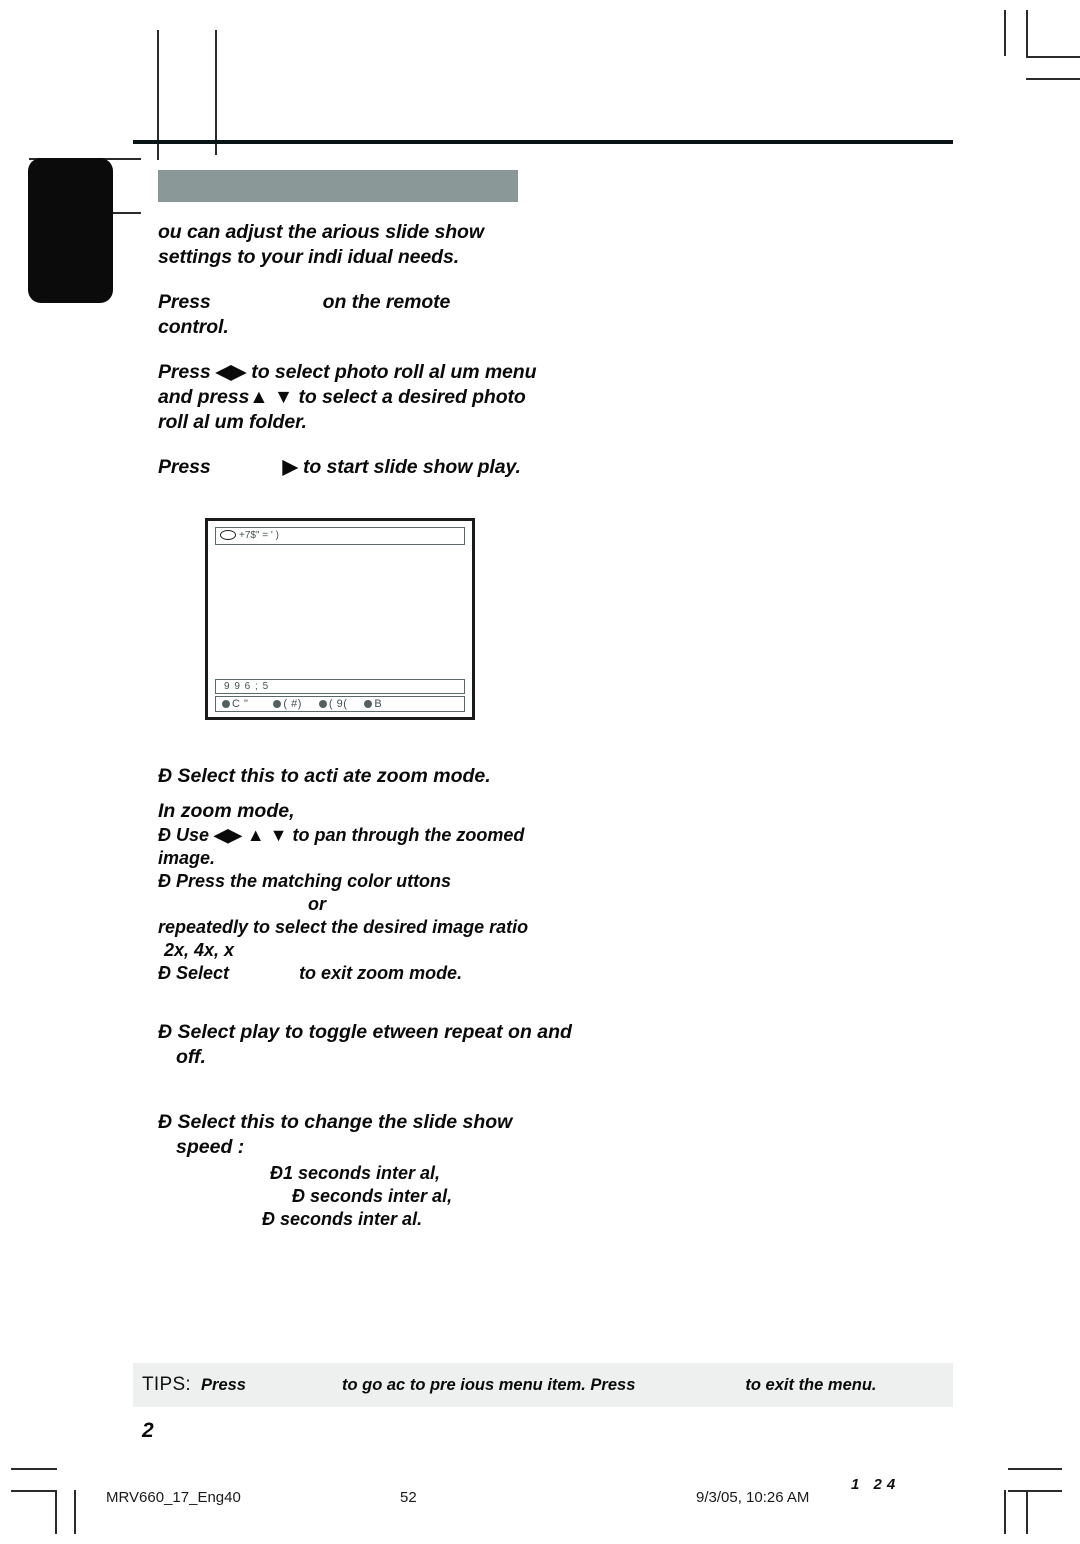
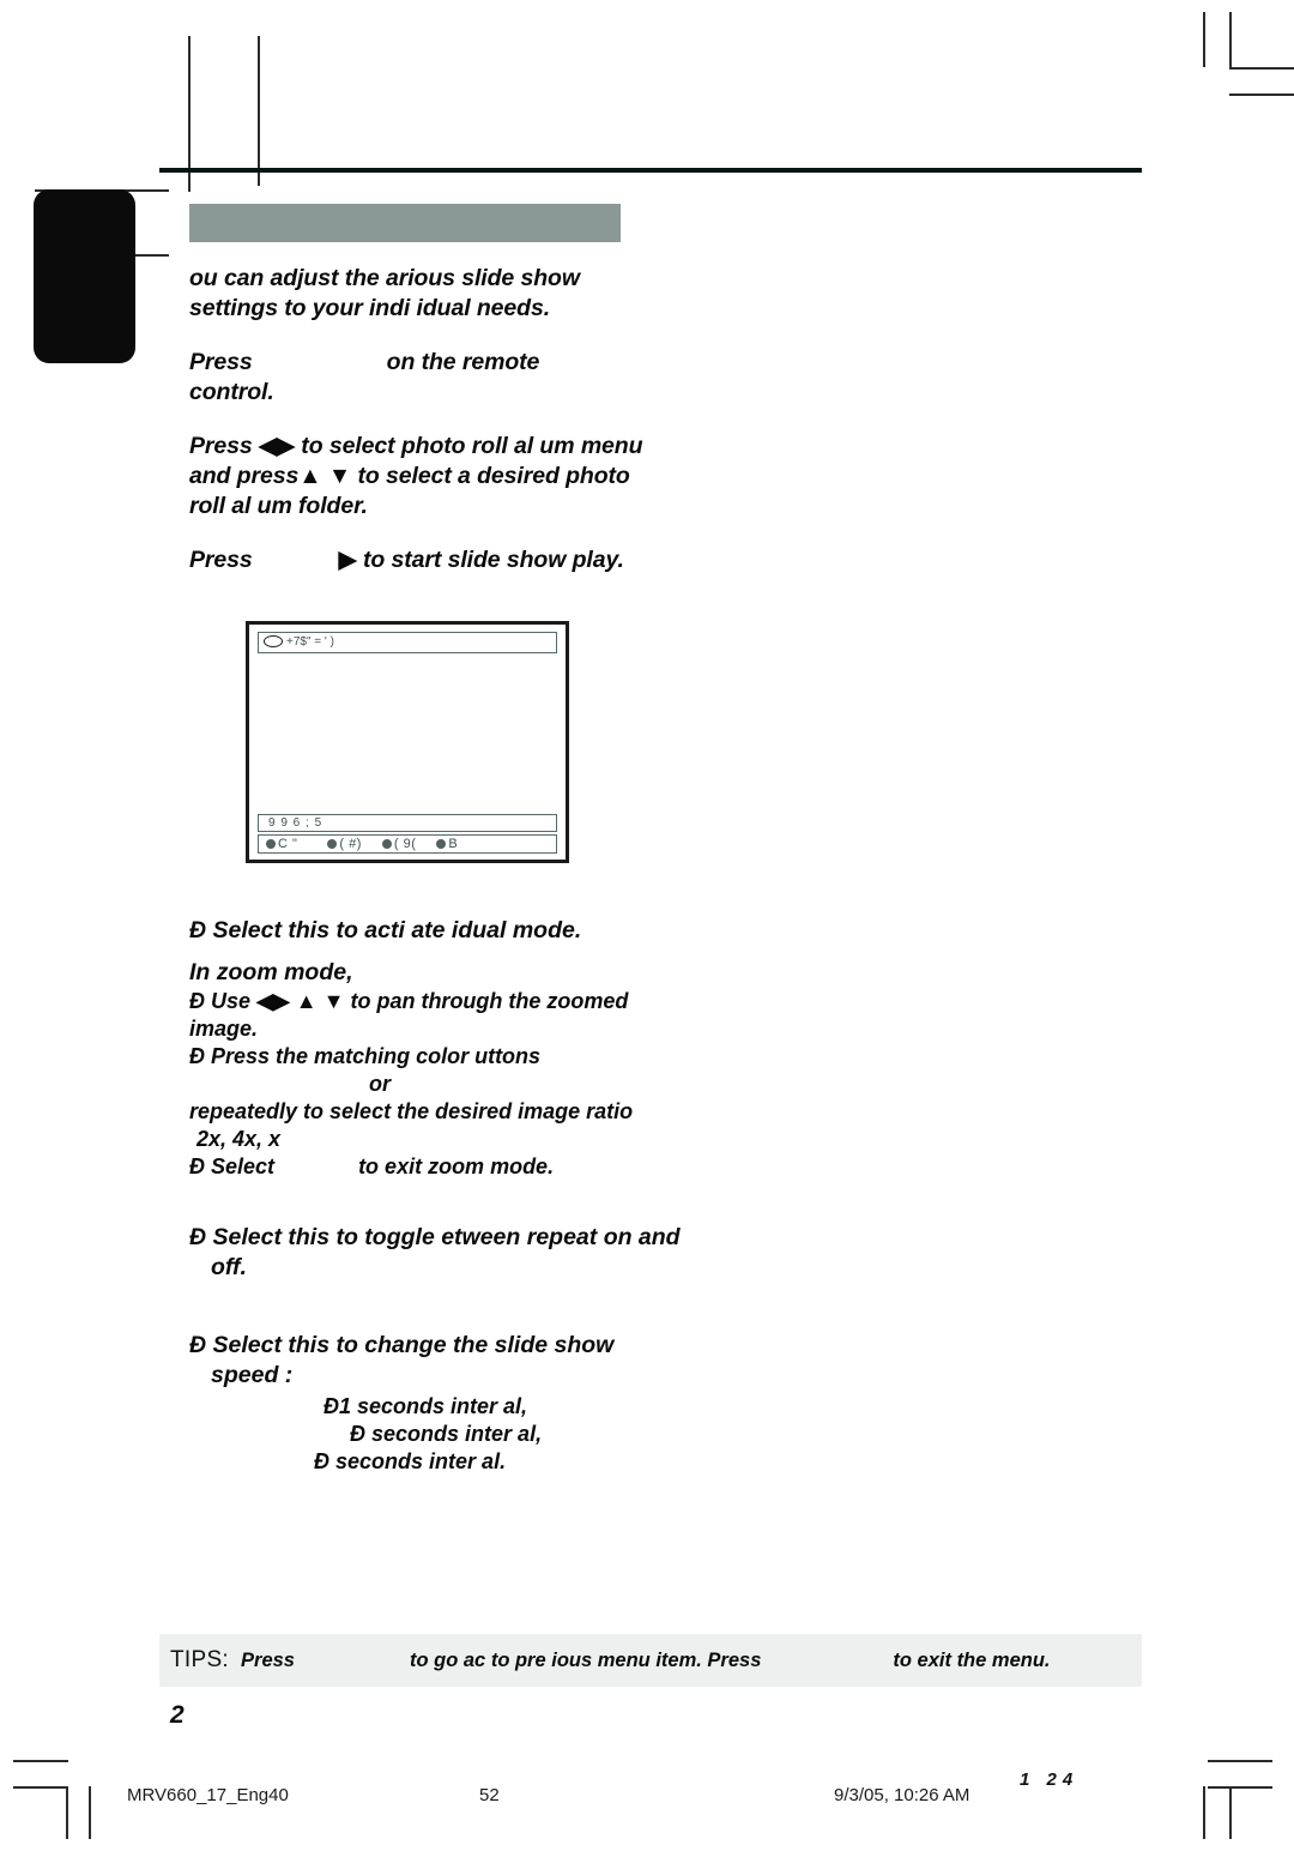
  ou can adjust the arious slide show settings to your indi idual needs.
  Press on the remote
  control.
  Press ◀▶ to select photo roll al um menu and press▲ ▼ to select a desired photo roll al um folder.
  Press ▶ to start slide show play.
  +7$" = ' )
  9 9 6 ; 5
  C " ( #) ( 9( B
- Ð Select this to acti ate zoom mode.
+ Ð Select this to acti ate idual mode.
  In zoom mode,
  Ð Use ◀▶ ▲ ▼ to pan through the zoomed image.
  Ð Press the matching color uttons
  or
  repeatedly to select the desired image ratio
  2x, 4x, x
  Ð Select to exit zoom mode.
- Ð Select play to toggle etween repeat on and off.
+ Ð Select this to toggle etween repeat on and off.
  Ð Select this to change the slide show speed :
  Ð1 seconds inter al,
  Ð seconds inter al,
  Ð seconds inter al.
  TIPS:
  Press to go ac to pre ious menu item. Press to exit the menu.
  2
  MRV660_17_Eng40
  52
  9/3/05, 10:26 AM
  1 24
